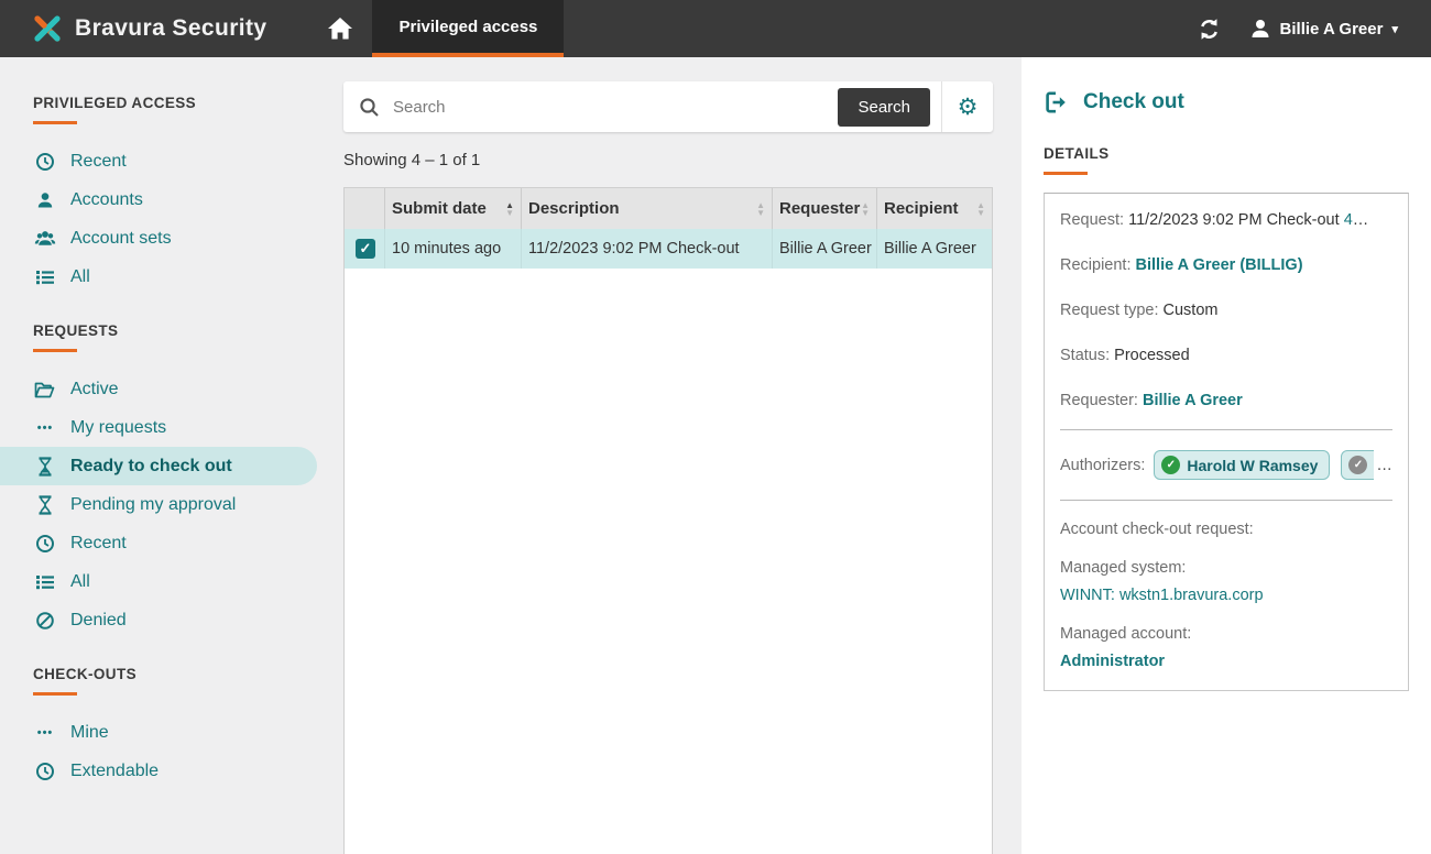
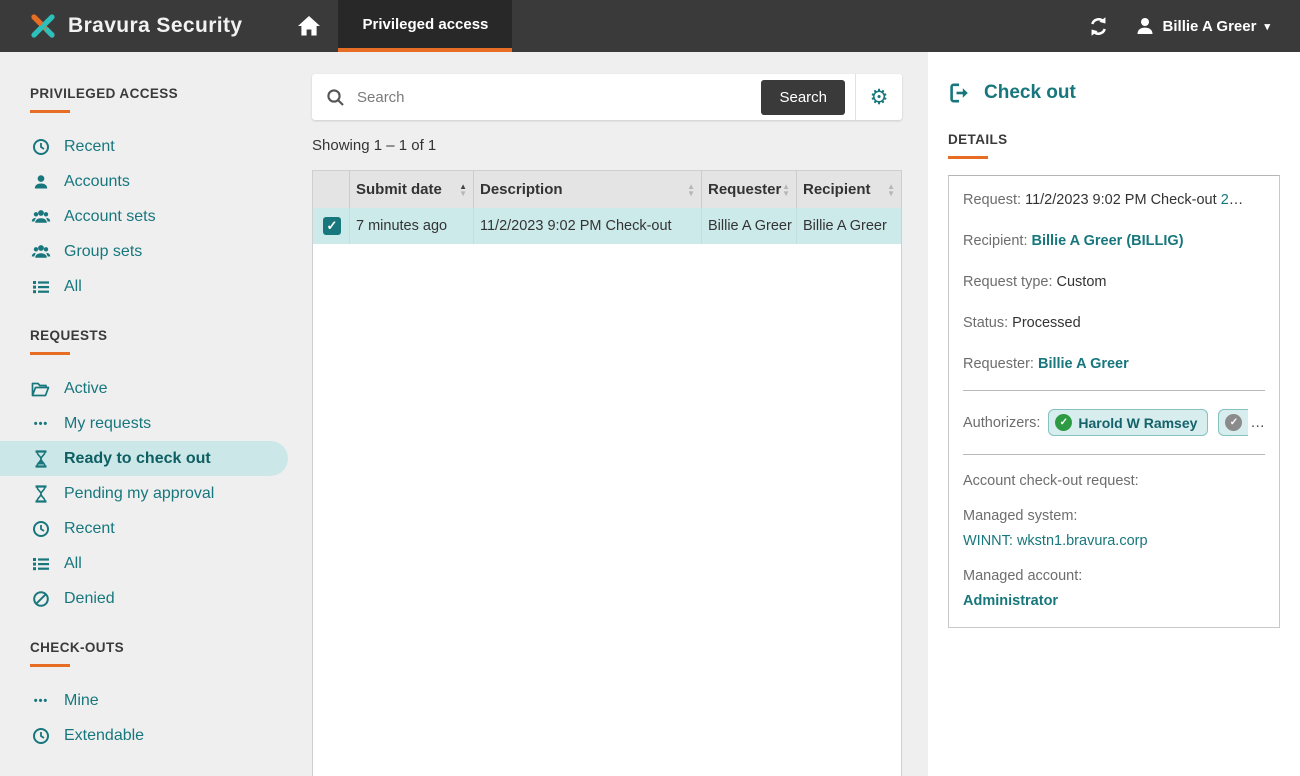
  Bravura Security
  Privileged access
  Billie A Greer
  ▾
  PRIVILEGED ACCESS
  Recent
  Accounts
  Account sets
+ Group sets
  All
  REQUESTS
  Active
  •••
  My requests
  Ready to check out
  Pending my approval
  Recent
  All
  Denied
  CHECK-OUTS
  •••
  Mine
  Extendable
  Search
  Search
  ⚙
- Showing 4 – 1 of 1
+ Showing 1 – 1 of 1
  Submit date
  ▲
  ▼
  Description
  ▲
  ▼
  Requester
  ▲
  ▼
  Recipient
  ▲
  ▼
  ✓
- 10 minutes ago
+ 7 minutes ago
  11/2/2023 9:02 PM Check-out
  Billie A Greer
  Billie A Greer
  Check out
  DETAILS
- Request: 11/2/2023 9:02 PM Check-out 4…
+ Request: 11/2/2023 9:02 PM Check-out 2…
  Recipient: Billie A Greer (BILLIG)
  Request type: Custom
  Status: Processed
  Requester: Billie A Greer
  Authorizers:
  ✓
  Harold W Ramsey
  ✓
  …
  Account check-out request:
  Managed system:
  WINNT: wkstn1.bravura.corp
  Managed account:
  Administrator
